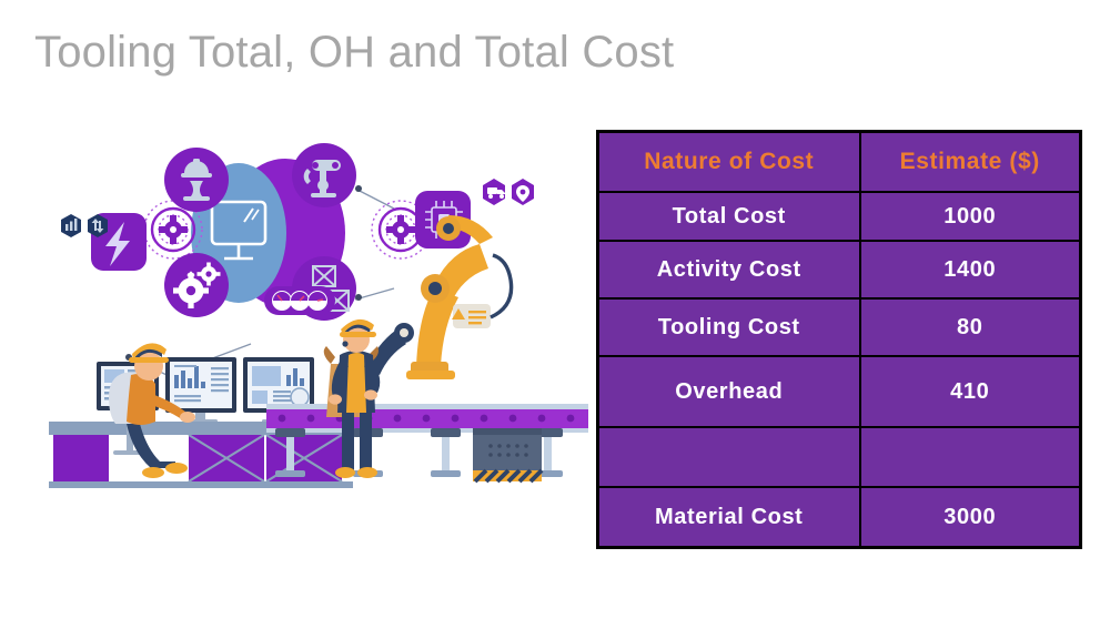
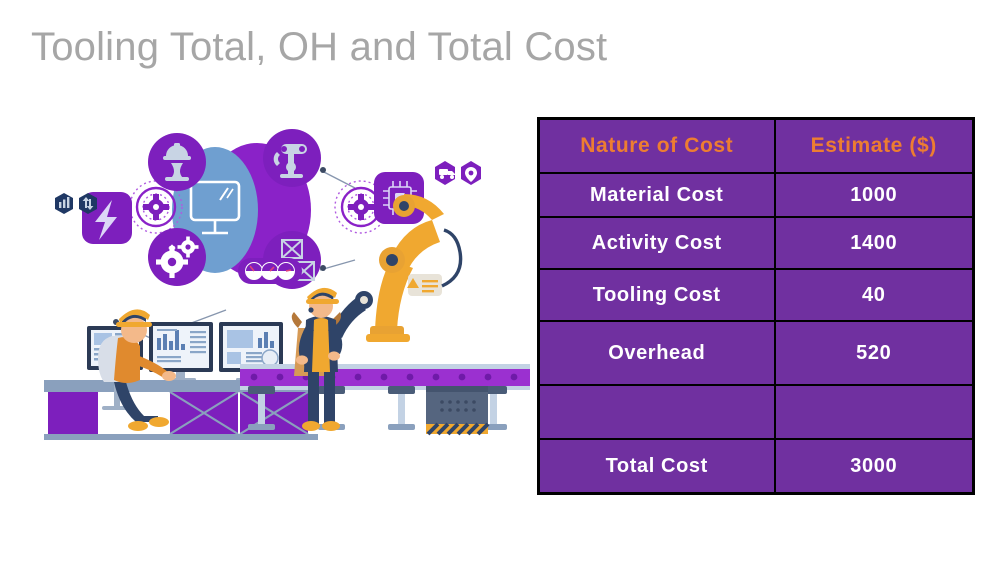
  Tooling Total, OH and Total Cost
  Nature of Cost	Estimate ($)
- Total Cost	1000
+ Material Cost	1000
  Activity Cost	1400
- Tooling Cost	80
+ Tooling Cost	40
- Overhead	410
+ Overhead	520
- Material Cost	3000
+ Total Cost	3000
